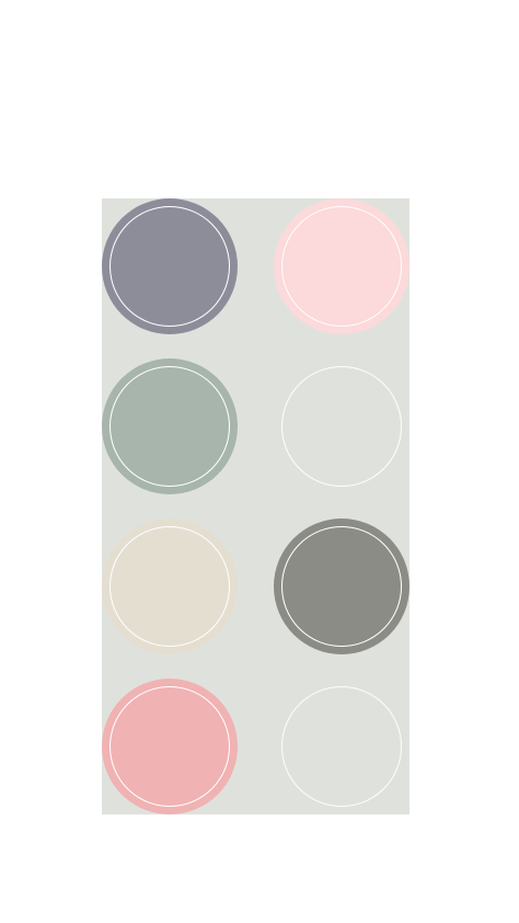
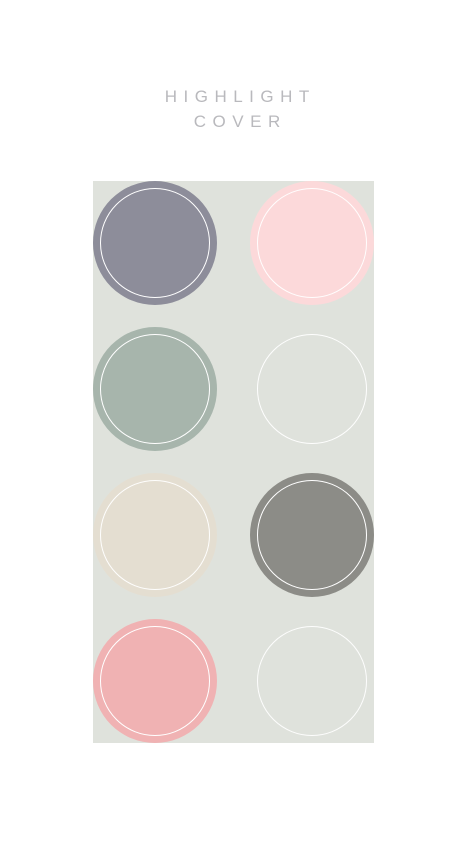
+ HIGHLIGHT
+ COVER
